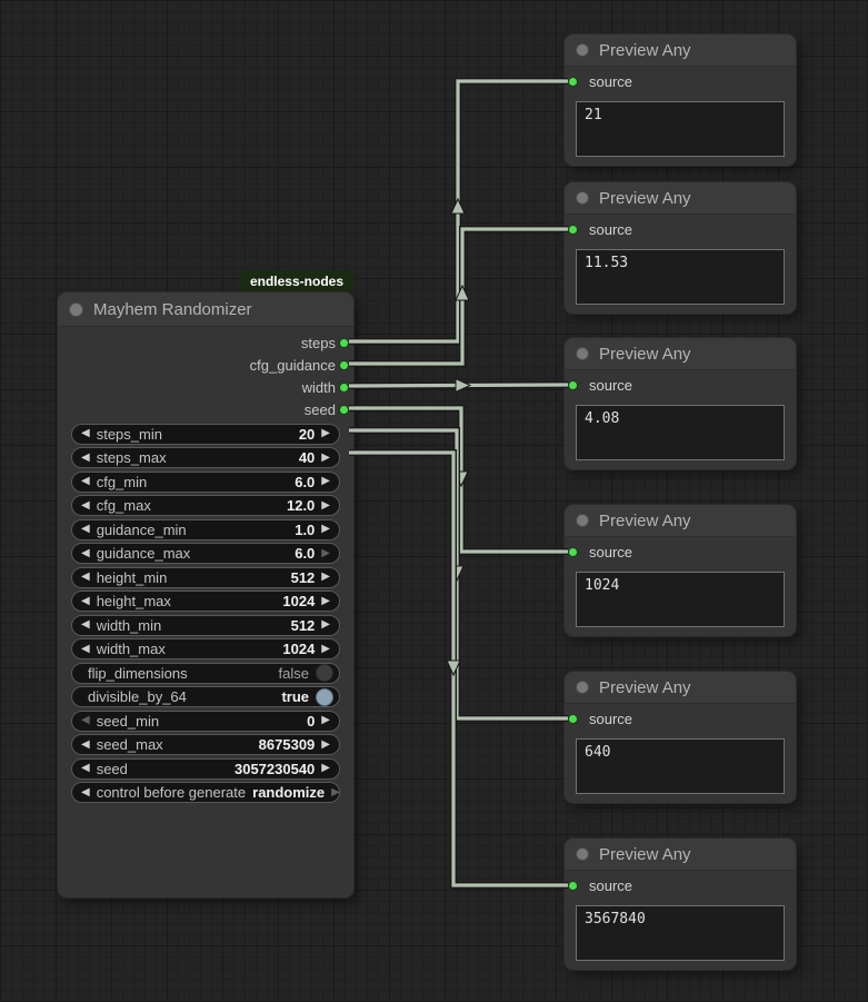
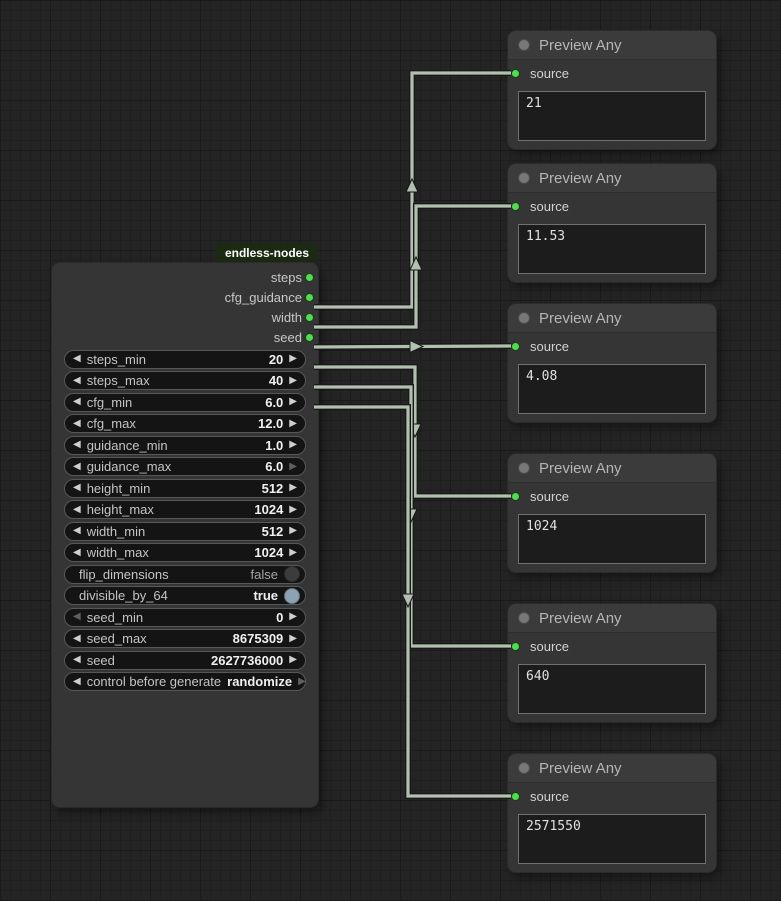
  endless-nodes
- Mayhem Randomizer
  steps
  cfg_guidance
  width
  seed
  ◀
  steps_min
  20
  ▶
  ◀
  steps_max
  40
  ▶
  ◀
  cfg_min
  6.0
  ▶
  ◀
  cfg_max
  12.0
  ▶
  ◀
  guidance_min
  1.0
  ▶
  ◀
  guidance_max
  6.0
  ▶
  ◀
  height_min
  512
  ▶
  ◀
  height_max
  1024
  ▶
  ◀
  width_min
  512
  ▶
  ◀
  width_max
  1024
  ▶
  flip_dimensions
  false
  divisible_by_64
  true
  ◀
  seed_min
  0
  ▶
  ◀
  seed_max
  8675309
  ▶
  ◀
  seed
- 3057230540
+ 2627736000
  ▶
  ◀
  control before generate
  randomize
  ▶
  Preview Any
  source
  21
  Preview Any
  source
  11.53
  Preview Any
  source
  4.08
  Preview Any
  source
  1024
  Preview Any
  source
  640
  Preview Any
  source
- 3567840
+ 2571550
